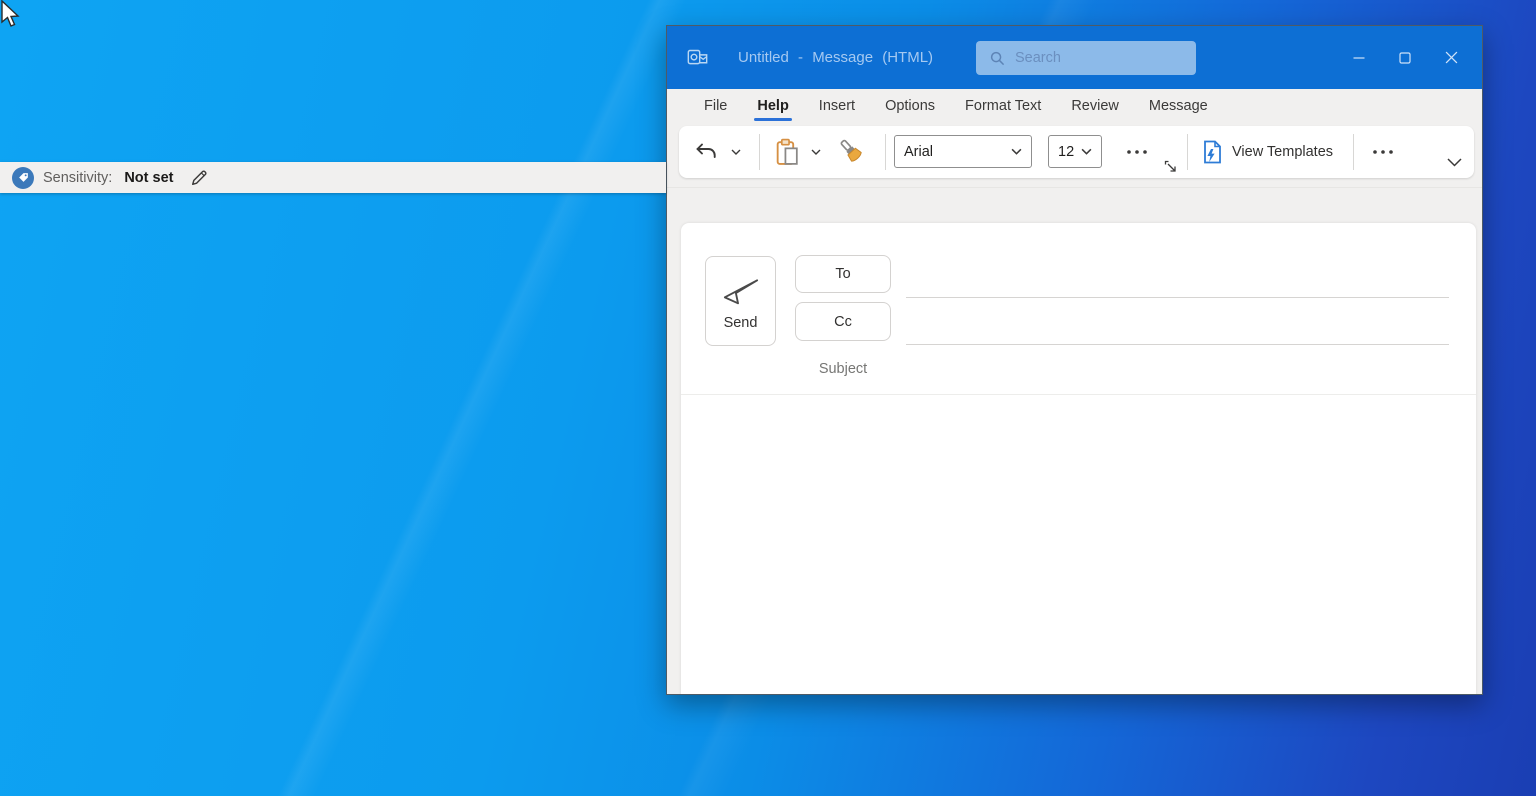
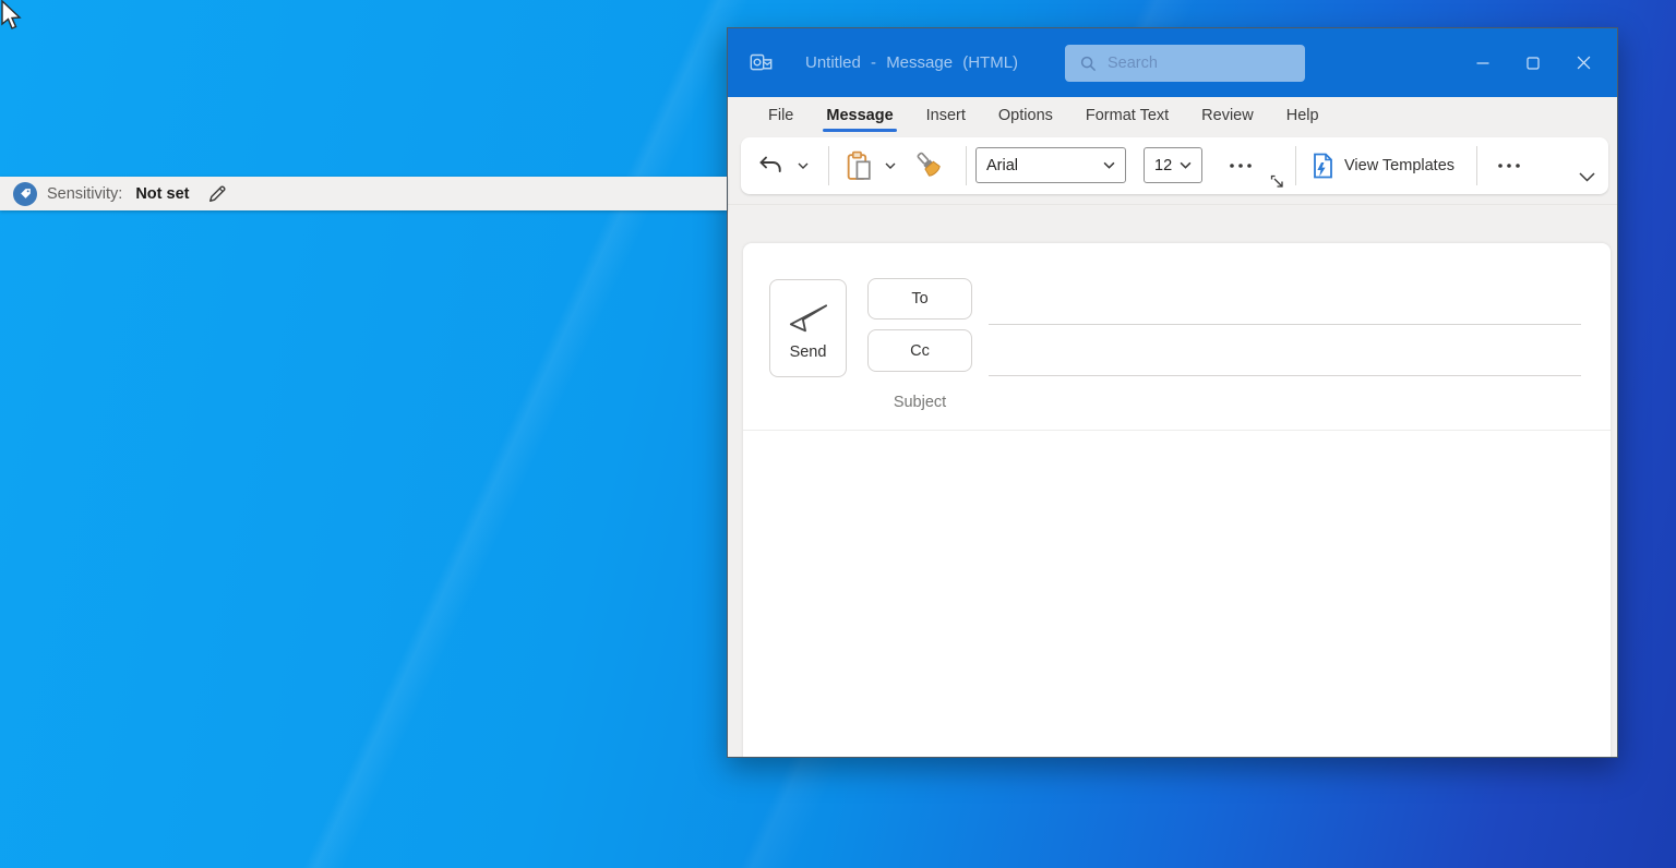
  Sensitivity:
  Not set
  Untitled - Message (HTML)
  Search
  File
- Help
+ Message
  Insert
  Options
  Format Text
  Review
- Message
+ Help
  Arial
  12
  View Templates
  Send
  To
  Cc
  Subject
